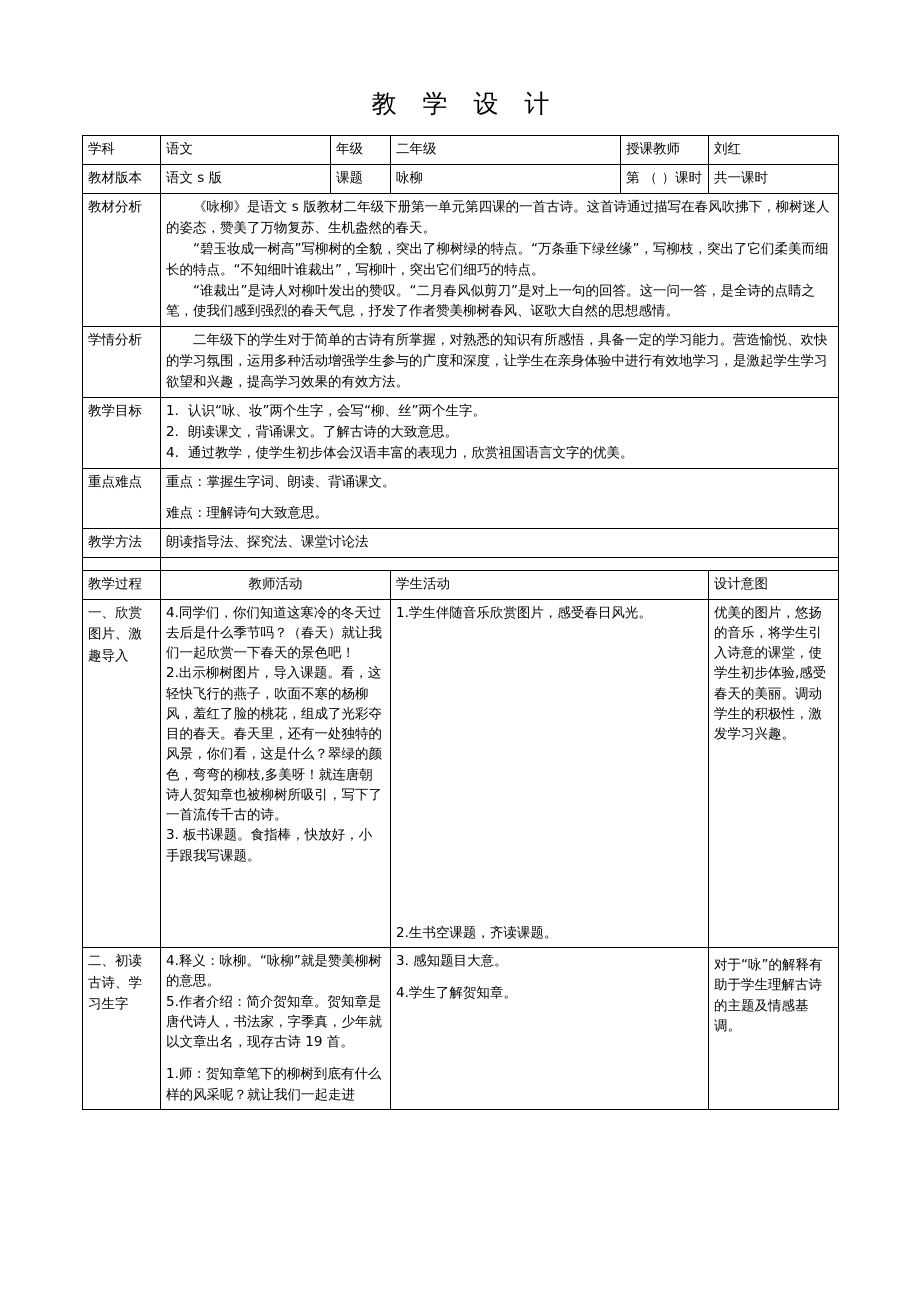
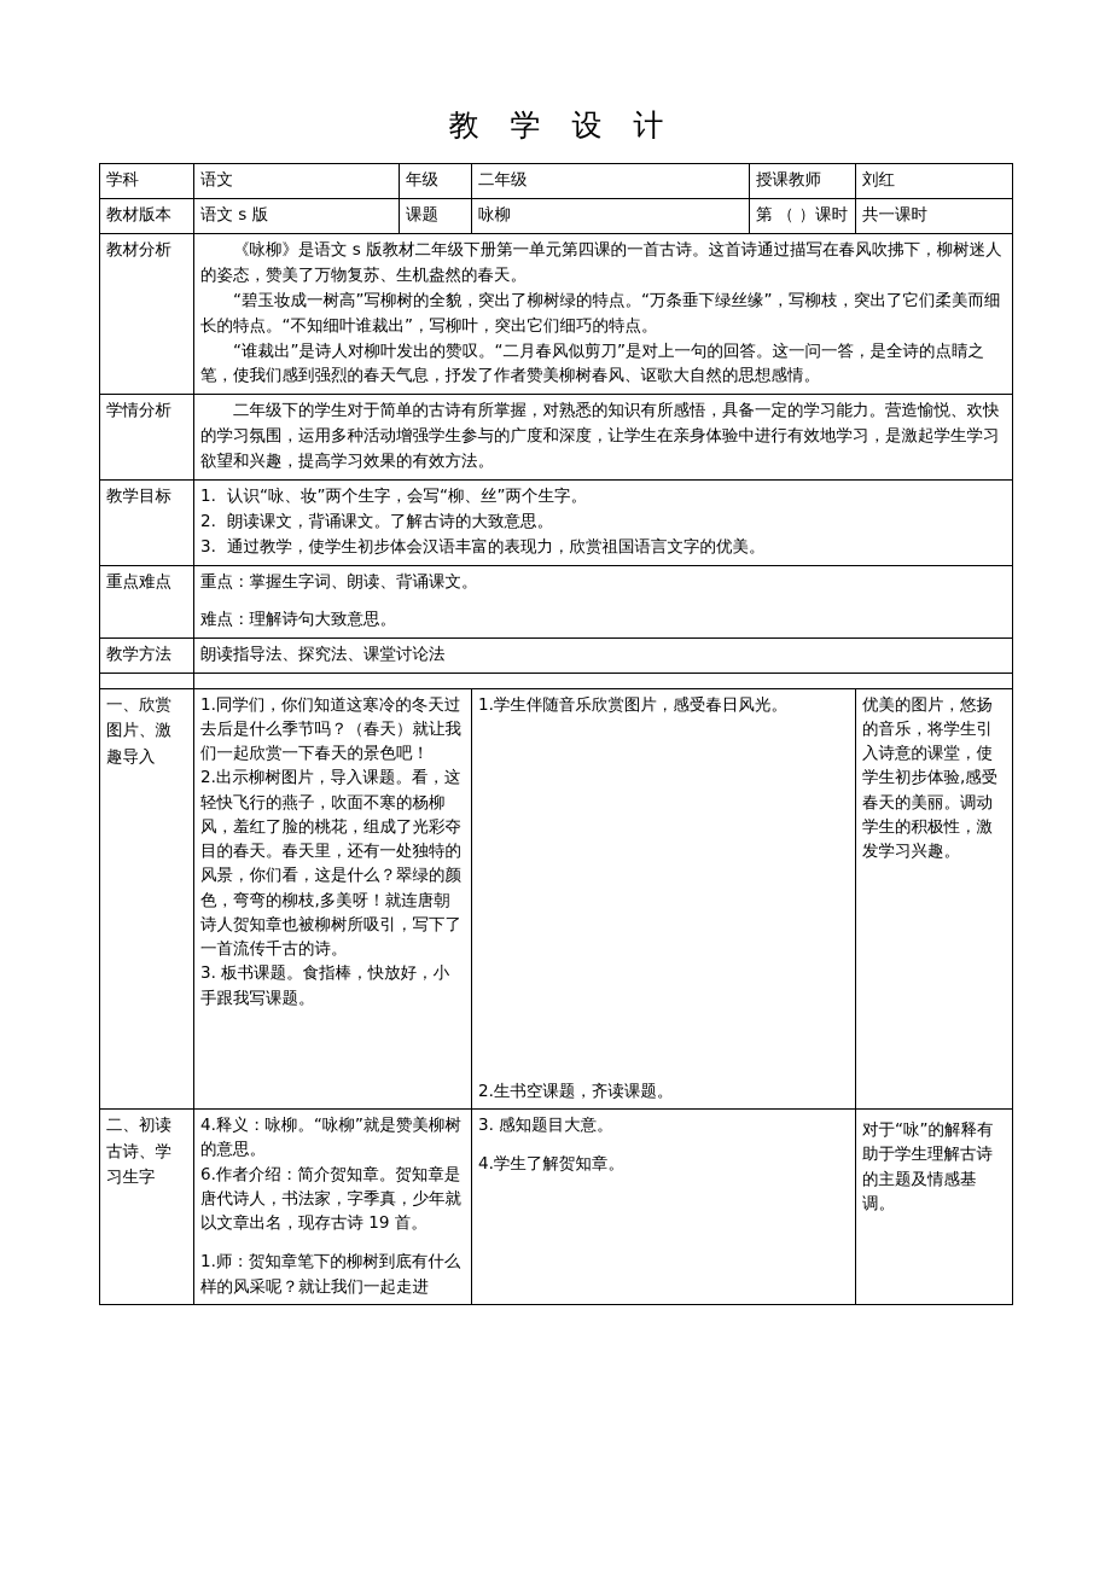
  教 学 设 计
  学科	语文	年级	二年级	授课教师	刘红
  教材版本	语文 s 版	课题	咏柳	第 （ ）课时	共一课时
  教材分析	《咏柳》是语文 s 版教材二年级下册第一单元第四课的一首古诗。这首诗通过描写在春风吹拂下，柳树迷人的姿态，赞美了万物复苏、生机盎然的春天。 “碧玉妆成一树高”写柳树的全貌，突出了柳树绿的特点。“万条垂下绿丝缘”，写柳枝，突出了它们柔美而细长的特点。“不知细叶谁裁出”，写柳叶，突出它们细巧的特点。 “谁裁出”是诗人对柳叶发出的赞叹。“二月春风似剪刀”是对上一句的回答。这一问一答，是全诗的点睛之笔，使我们感到强烈的春天气息，抒发了作者赞美柳树春风、讴歌大自然的思想感情。
  学情分析	二年级下的学生对于简单的古诗有所掌握，对熟悉的知识有所感悟，具备一定的学习能力。营造愉悦、欢快的学习氛围，运用多种活动增强学生参与的广度和深度，让学生在亲身体验中进行有效地学习，是激起学生学习欲望和兴趣，提高学习效果的有效方法。
- 教学目标	1. 认识“咏、妆”两个生字，会写“柳、丝”两个生字。 2. 朗读课文，背诵课文。了解古诗的大致意思。 4. 通过教学，使学生初步体会汉语丰富的表现力，欣赏祖国语言文字的优美。
+ 教学目标	1. 认识“咏、妆”两个生字，会写“柳、丝”两个生字。 2. 朗读课文，背诵课文。了解古诗的大致意思。 3. 通过教学，使学生初步体会汉语丰富的表现力，欣赏祖国语言文字的优美。
  重点难点	重点：掌握生字词、朗读、背诵课文。 难点：理解诗句大致意思。
  教学方法	朗读指导法、探究法、课堂讨论法
- 教学过程	教师活动	学生活动	设计意图
- 一、欣赏图片、激趣导入	4.同学们，你们知道这寒冷的冬天过去后是什么季节吗？（春天）就让我们一起欣赏一下春天的景色吧！ 2.出示柳树图片，导入课题。看，这轻快飞行的燕子，吹面不寒的杨柳风，羞红了脸的桃花，组成了光彩夺目的春天。春天里，还有一处独特的风景，你们看，这是什么？翠绿的颜色，弯弯的柳枝,多美呀！就连唐朝诗人贺知章也被柳树所吸引，写下了一首流传千古的诗。 3. 板书课题。食指棒，快放好，小手跟我写课题。	1.学生伴随音乐欣赏图片，感受春日风光。 2.生书空课题，齐读课题。	优美的图片，悠扬的音乐，将学生引入诗意的课堂，使学生初步体验,感受春天的美丽。调动学生的积极性，激发学习兴趣。
+ 一、欣赏图片、激趣导入	1.同学们，你们知道这寒冷的冬天过去后是什么季节吗？（春天）就让我们一起欣赏一下春天的景色吧！ 2.出示柳树图片，导入课题。看，这轻快飞行的燕子，吹面不寒的杨柳风，羞红了脸的桃花，组成了光彩夺目的春天。春天里，还有一处独特的风景，你们看，这是什么？翠绿的颜色，弯弯的柳枝,多美呀！就连唐朝诗人贺知章也被柳树所吸引，写下了一首流传千古的诗。 3. 板书课题。食指棒，快放好，小手跟我写课题。	1.学生伴随音乐欣赏图片，感受春日风光。 2.生书空课题，齐读课题。	优美的图片，悠扬的音乐，将学生引入诗意的课堂，使学生初步体验,感受春天的美丽。调动学生的积极性，激发学习兴趣。
- 二、初读古诗、学习生字	4.释义：咏柳。“咏柳”就是赞美柳树的意思。 5.作者介绍：简介贺知章。贺知章是唐代诗人，书法家，字季真，少年就以文章出名，现存古诗 19 首。 1.师：贺知章笔下的柳树到底有什么样的风采呢？就让我们一起走进	3. 感知题目大意。 4.学生了解贺知章。	对于“咏”的解释有助于学生理解古诗的主题及情感基调。
+ 二、初读古诗、学习生字	4.释义：咏柳。“咏柳”就是赞美柳树的意思。 6.作者介绍：简介贺知章。贺知章是唐代诗人，书法家，字季真，少年就以文章出名，现存古诗 19 首。 1.师：贺知章笔下的柳树到底有什么样的风采呢？就让我们一起走进	3. 感知题目大意。 4.学生了解贺知章。	对于“咏”的解释有助于学生理解古诗的主题及情感基调。
